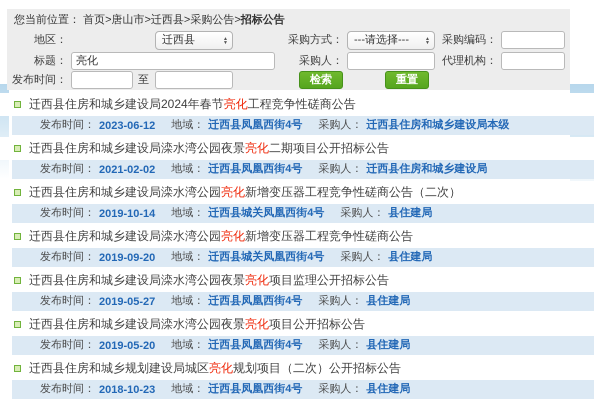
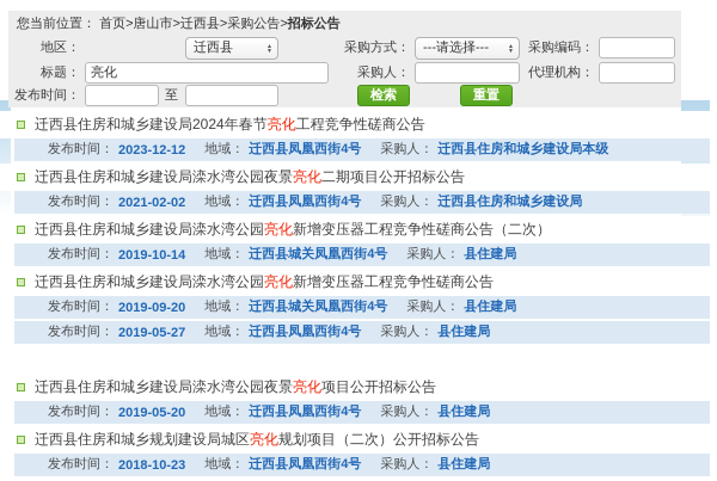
  您当前位置： 首页>唐山市>迁西县>采购公告>招标公告
  地区：
  迁西县
  采购方式：
  ---请选择---
  采购编码：
  标题：
  亮化
  采购人：
  代理机构：
  发布时间：
  至
  检索
  重置
  迁西县住房和城乡建设局2024年春节亮化工程竞争性磋商公告
  发布时间：
- 2023-06-12
+ 2023-12-12
  地域：
  迁西县凤凰西街4号
  采购人：
  迁西县住房和城乡建设局本级
  迁西县住房和城乡建设局滦水湾公园夜景亮化二期项目公开招标公告
  发布时间：
  2021-02-02
  地域：
  迁西县凤凰西街4号
  采购人：
  迁西县住房和城乡建设局
  迁西县住房和城乡建设局滦水湾公园亮化新增变压器工程竞争性磋商公告（二次）
  发布时间：
  2019-10-14
  地域：
  迁西县城关凤凰西街4号
  采购人：
  县住建局
  迁西县住房和城乡建设局滦水湾公园亮化新增变压器工程竞争性磋商公告
  发布时间：
  2019-09-20
  地域：
  迁西县城关凤凰西街4号
  采购人：
  县住建局
- 迁西县住房和城乡建设局滦水湾公园夜景亮化项目监理公开招标公告
  发布时间：
  2019-05-27
  地域：
  迁西县凤凰西街4号
  采购人：
  县住建局
  迁西县住房和城乡建设局滦水湾公园夜景亮化项目公开招标公告
  发布时间：
  2019-05-20
  地域：
  迁西县凤凰西街4号
  采购人：
  县住建局
  迁西县住房和城乡规划建设局城区亮化规划项目（二次）公开招标公告
  发布时间：
  2018-10-23
  地域：
  迁西县凤凰西街4号
  采购人：
  县住建局
